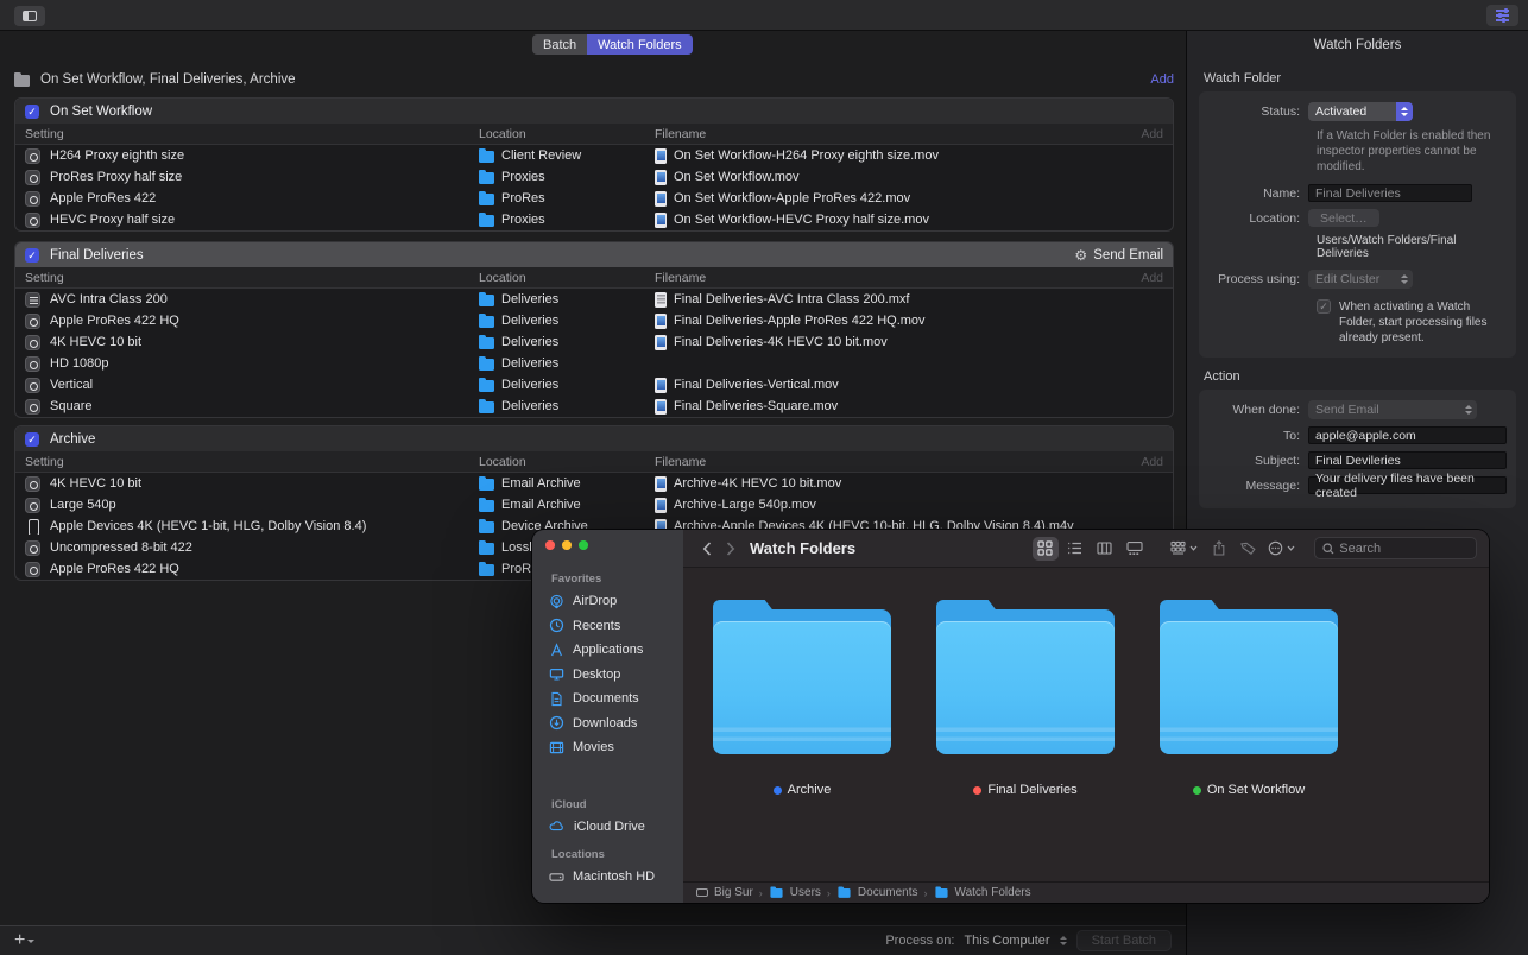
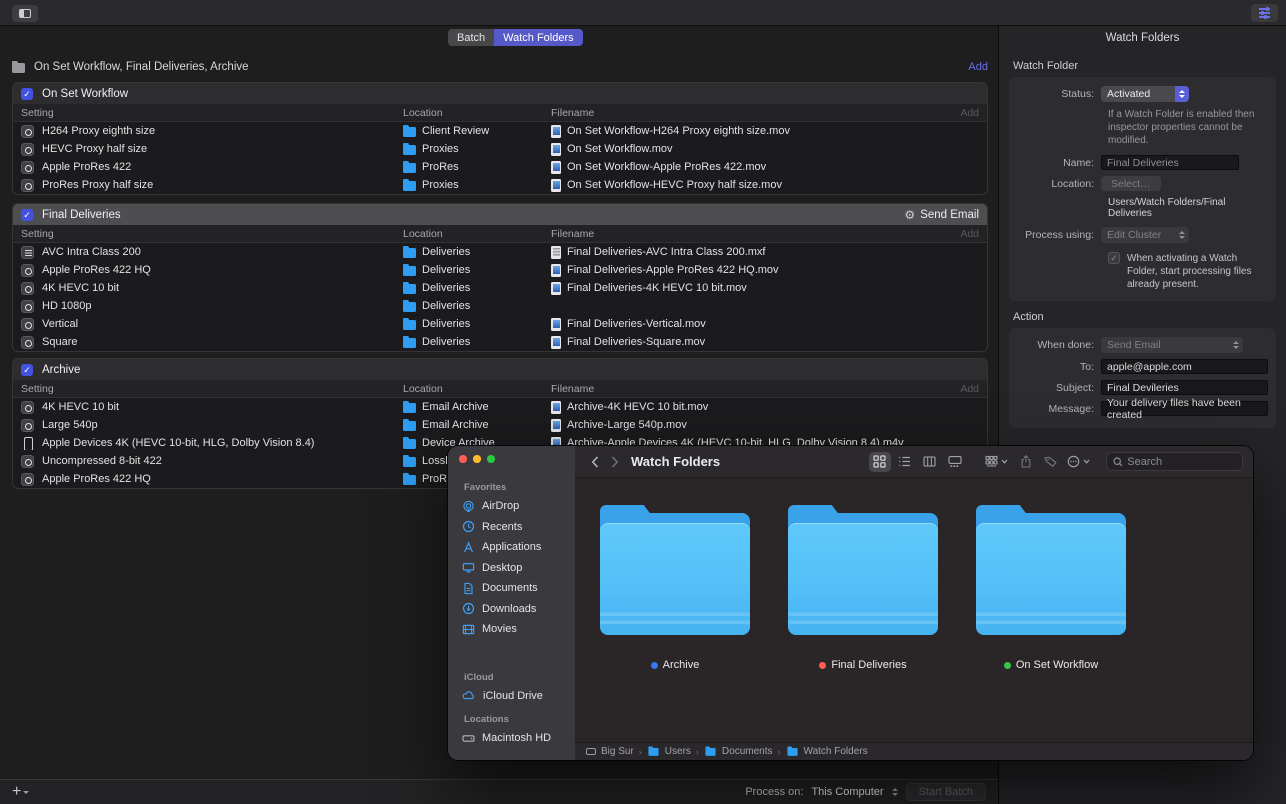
  Batch
  Watch Folders
  On Set Workflow, Final Deliveries, Archive
  Add
  On Set Workflow
  Setting
  Location
  Filename
  Add
  H264 Proxy eighth size
  Client Review
  On Set Workflow-H264 Proxy eighth size.mov
- ProRes Proxy half size
+ HEVC Proxy half size
  Proxies
  On Set Workflow.mov
  Apple ProRes 422
  ProRes
  On Set Workflow-Apple ProRes 422.mov
- HEVC Proxy half size
+ ProRes Proxy half size
  Proxies
  On Set Workflow-HEVC Proxy half size.mov
  Final Deliveries
  ⚙
  Send Email
  Setting
  Location
  Filename
  Add
  AVC Intra Class 200
  Deliveries
  Final Deliveries-AVC Intra Class 200.mxf
  Apple ProRes 422 HQ
  Deliveries
  Final Deliveries-Apple ProRes 422 HQ.mov
  4K HEVC 10 bit
  Deliveries
  Final Deliveries-4K HEVC 10 bit.mov
  HD 1080p
  Deliveries
  Vertical
  Deliveries
  Final Deliveries-Vertical.mov
  Square
  Deliveries
  Final Deliveries-Square.mov
  Archive
  Setting
  Location
  Filename
  Add
  4K HEVC 10 bit
  Email Archive
  Archive-4K HEVC 10 bit.mov
  Large 540p
  Email Archive
  Archive-Large 540p.mov
- Apple Devices 4K (HEVC 1-bit, HLG, Dolby Vision 8.4)
+ Apple Devices 4K (HEVC 10-bit, HLG, Dolby Vision 8.4)
  Device Archive
  Archive-Apple Devices 4K (HEVC 10-bit, HLG, Dolby Vision 8.4).m4v
  Uncompressed 8-bit 422
  Apple ProRes 422 HQ
  +
  Process on:
  This Computer
  Start Batch
  Watch Folders
  Watch Folder
  Status:
  Activated
  If a Watch Folder is enabled then inspector properties cannot be modified.
  Name:
  Final Deliveries
  Location:
  Select…
  Users/Watch Folders/Final Deliveries
  Process using:
  Edit Cluster
  When activating a Watch Folder, start processing files already present.
  Action
  When done:
  Send Email
  To:
  apple@apple.com
  Subject:
  Final Devileries
  Message:
  Your delivery files have been created
  Favorites
  AirDrop
  Recents
  Applications
  Desktop
  Documents
  Downloads
  Movies
  iCloud
  iCloud Drive
  Locations
  Macintosh HD
  Watch Folders
  Search
  Archive
  Final Deliveries
  On Set Workflow
  Big Sur
  ›
  Users
  ›
  Documents
  ›
  Watch Folders
